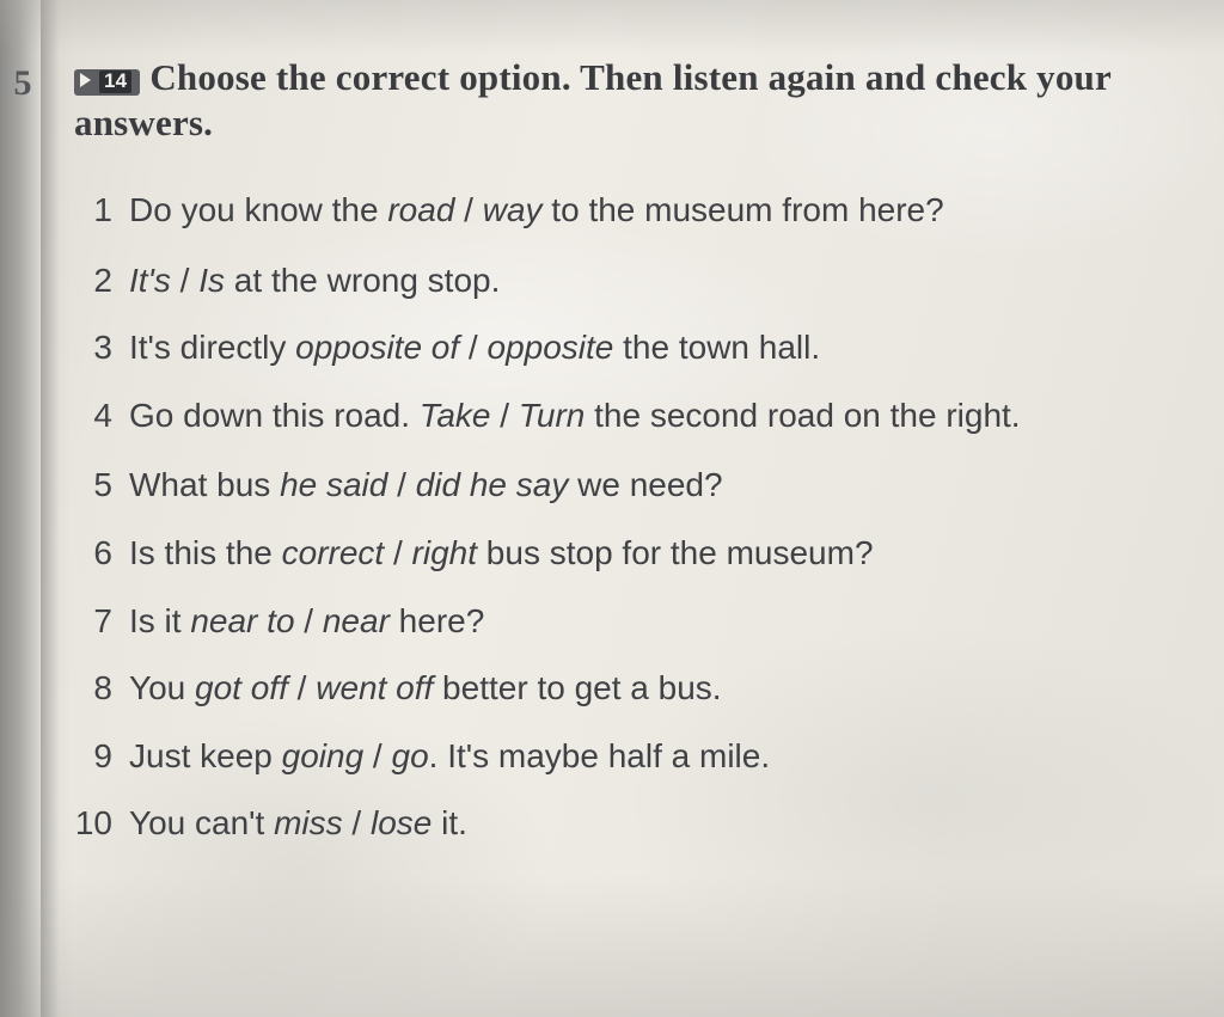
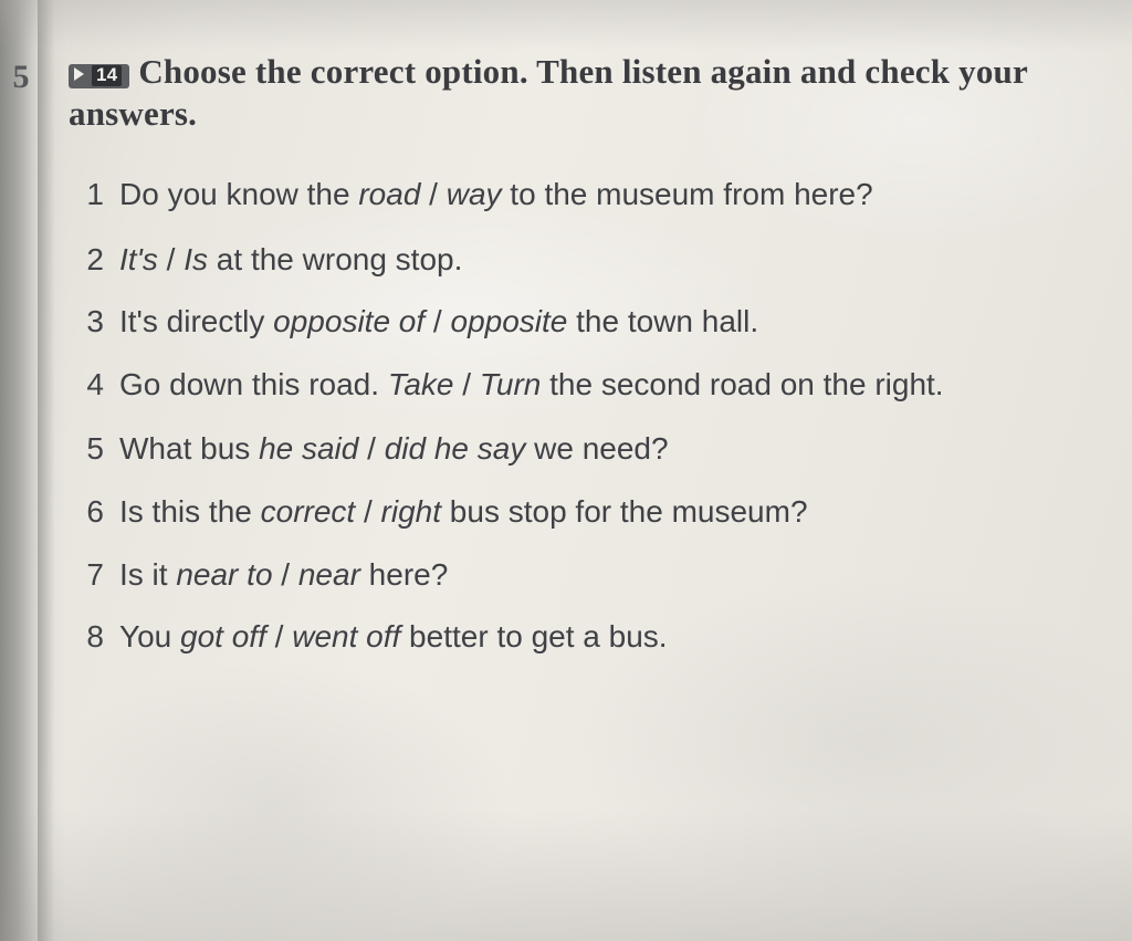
  5
  14 Choose the correct option. Then listen again and check your answers.
  1
  Do you know the road / way to the museum from here?
  2
  It's / Is at the wrong stop.
  3
  It's directly opposite of / opposite the town hall.
  4
  Go down this road. Take / Turn the second road on the right.
  5
  What bus he said / did he say we need?
  6
  Is this the correct / right bus stop for the museum?
  7
  Is it near to / near here?
  8
  You got off / went off better to get a bus.
- 9
- Just keep going / go. It's maybe half a mile.
- 10
- You can't miss / lose it.
